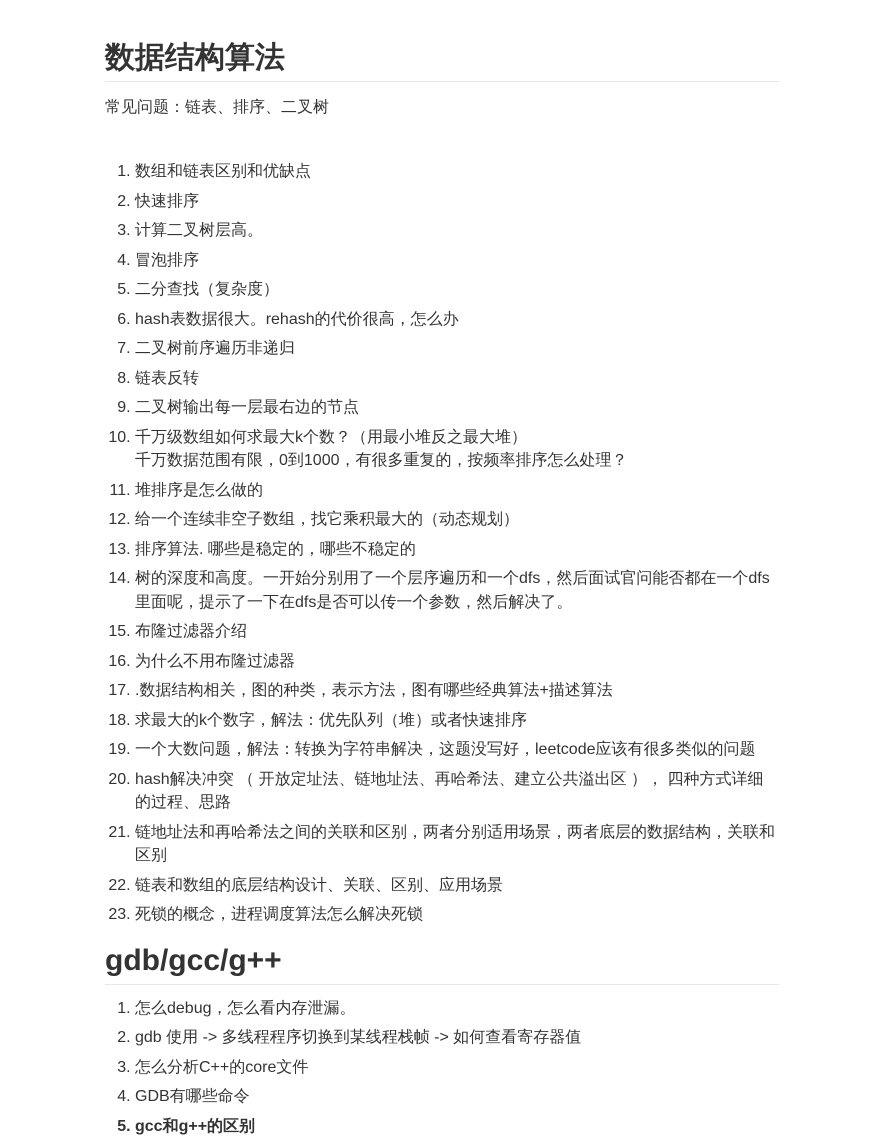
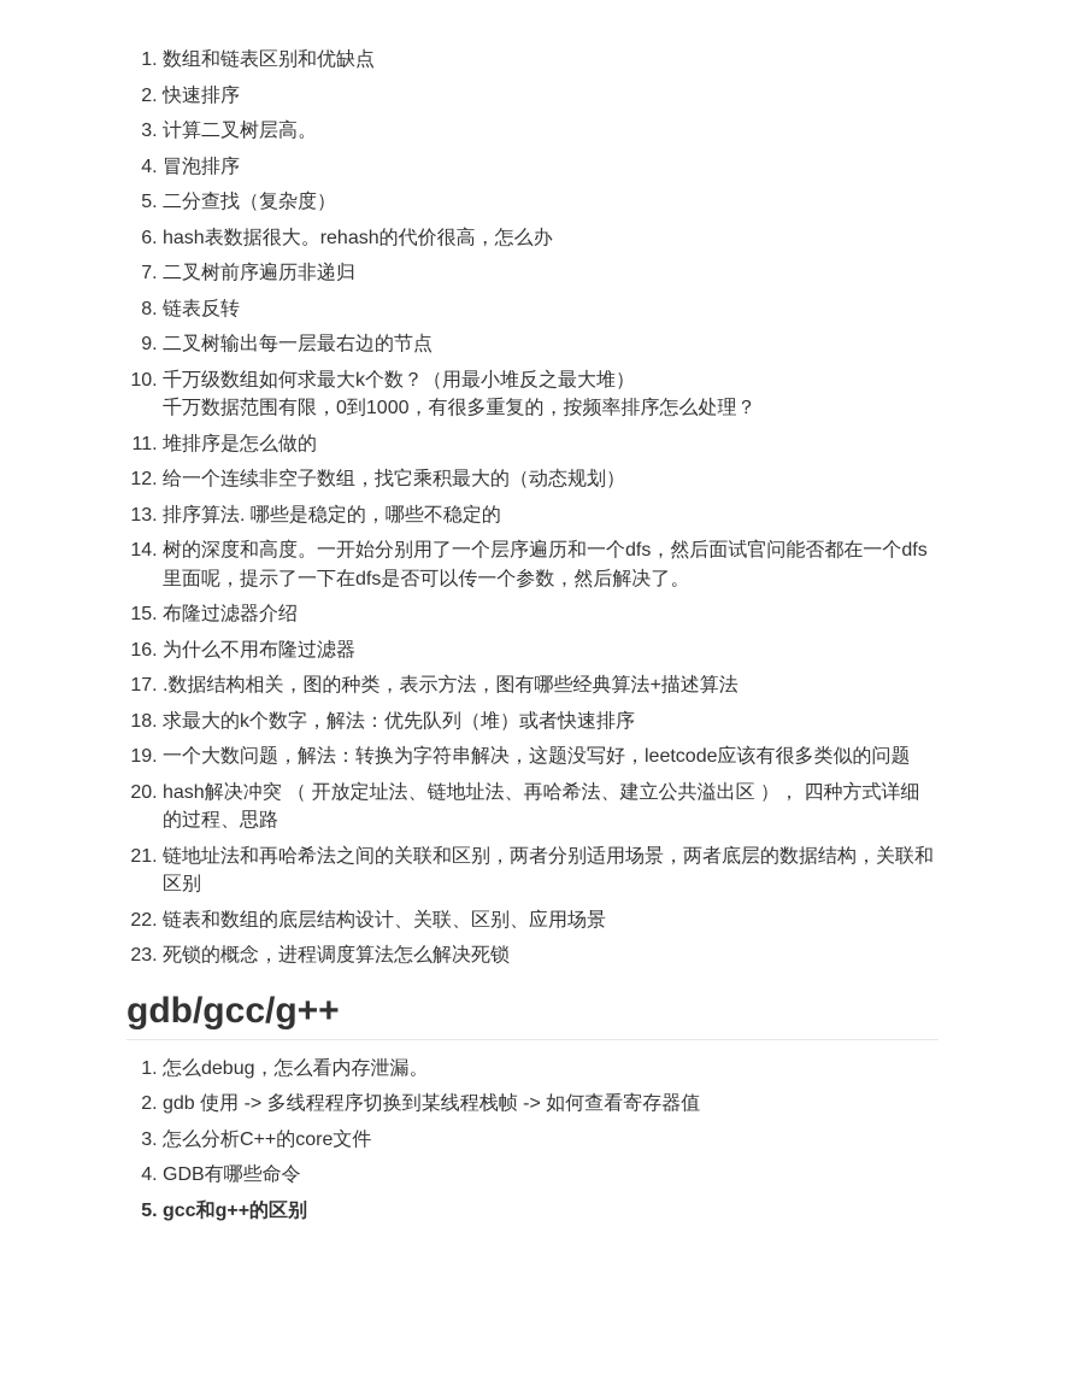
- 数据结构算法
- 常见问题：链表、排序、二叉树
  数组和链表区别和优缺点
  快速排序
  计算二叉树层高。
  冒泡排序
  二分查找（复杂度）
  hash表数据很大。rehash的代价很高，怎么办
  二叉树前序遍历非递归
  链表反转
  二叉树输出每一层最右边的节点
  千万级数组如何求最大k个数？（用最小堆反之最大堆）
  千万数据范围有限，0到1000，有很多重复的，按频率排序怎么处理？
  堆排序是怎么做的
  给一个连续非空子数组，找它乘积最大的（动态规划）
  排序算法. 哪些是稳定的，哪些不稳定的
  树的深度和高度。一开始分别用了一个层序遍历和一个dfs，然后面试官问能否都在一个dfs里面呢，提示了一下在dfs是否可以传一个参数，然后解决了。
  布隆过滤器介绍
  为什么不用布隆过滤器
  .数据结构相关，图的种类，表示方法，图有哪些经典算法+描述算法
  求最大的k个数字，解法：优先队列（堆）或者快速排序
  一个大数问题，解法：转换为字符串解决，这题没写好，leetcode应该有很多类似的问题
  hash解决冲突 （ 开放定址法、链地址法、再哈希法、建立公共溢出区 ）， 四种方式详细的过程、思路
  链地址法和再哈希法之间的关联和区别，两者分别适用场景，两者底层的数据结构，关联和区别
  链表和数组的底层结构设计、关联、区别、应用场景
  死锁的概念，进程调度算法怎么解决死锁
  gdb/gcc/g++
  怎么debug，怎么看内存泄漏。
  gdb 使用 -> 多线程程序切换到某线程栈帧 -> 如何查看寄存器值
  怎么分析C++的core文件
  GDB有哪些命令
  gcc和g++的区别
